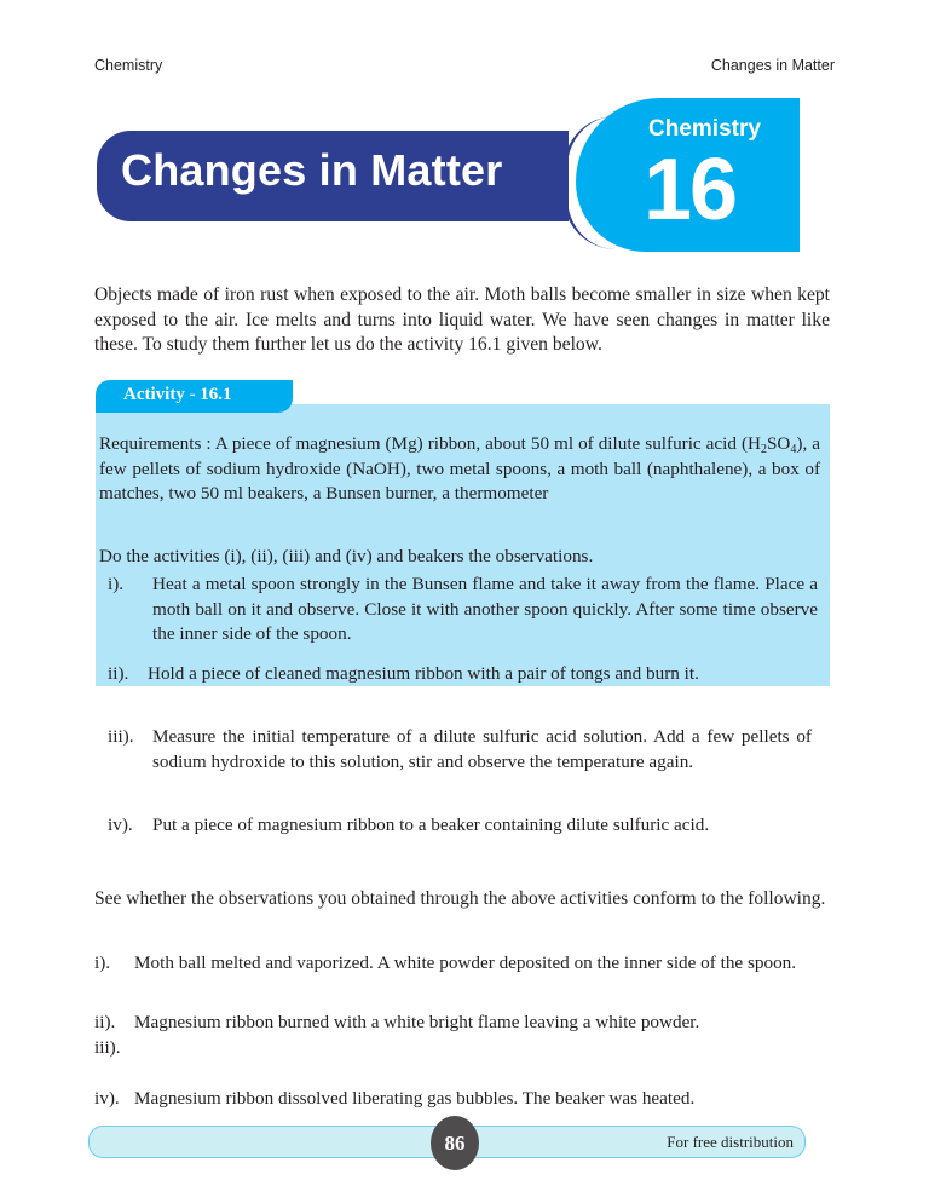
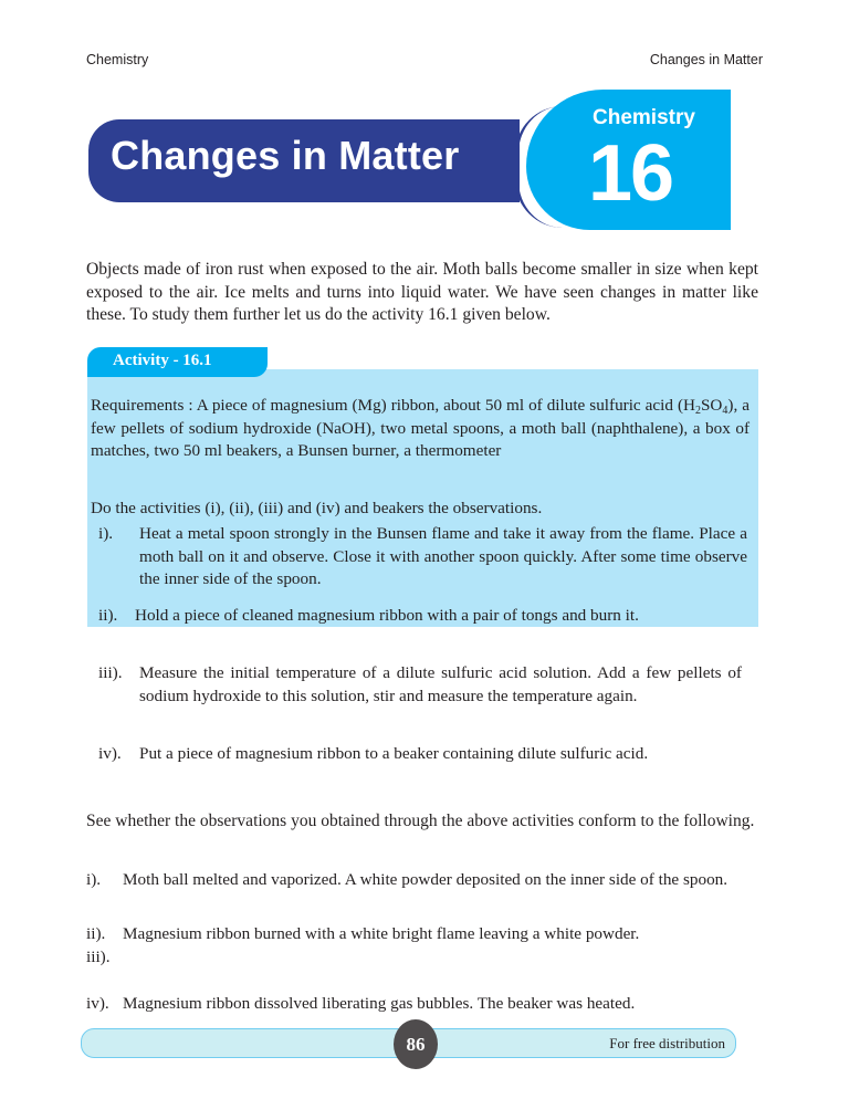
  Chemistry
  Changes in Matter
  Changes in Matter
  Chemistry
  16
  Objects made of iron rust when exposed to the air. Moth balls become smaller in size when kept exposed to the air. Ice melts and turns into liquid water. We have seen changes in matter like these. To study them further let us do the activity 16.1 given below.
  Activity - 16.1
  Requirements : A piece of magnesium (Mg) ribbon, about 50 ml of dilute sulfuric acid (H2SO4), a few pellets of sodium hydroxide (NaOH), two metal spoons, a moth ball (naphthalene), a box of matches, two 50 ml beakers, a Bunsen burner, a thermometer
  Do the activities (i), (ii), (iii) and (iv) and beakers the observations.
  i).
  Heat a metal spoon strongly in the Bunsen flame and take it away from the flame. Place a moth ball on it and observe. Close it with another spoon quickly. After some time observe the inner side of the spoon.
  ii).
  Hold a piece of cleaned magnesium ribbon with a pair of tongs and burn it.
  iii).
- Measure the initial temperature of a dilute sulfuric acid solution. Add a few pellets of sodium hydroxide to this solution, stir and observe the temperature again.
+ Measure the initial temperature of a dilute sulfuric acid solution. Add a few pellets of sodium hydroxide to this solution, stir and measure the temperature again.
  iv).
  Put a piece of magnesium ribbon to a beaker containing dilute sulfuric acid.
  See whether the observations you obtained through the above activities conform to the following.
  i).
  Moth ball melted and vaporized. A white powder deposited on the inner side of the spoon.
  ii).
  Magnesium ribbon burned with a white bright flame leaving a white powder.
  iii).
  iv).
  Magnesium ribbon dissolved liberating gas bubbles. The beaker was heated.
  86
  For free distribution
